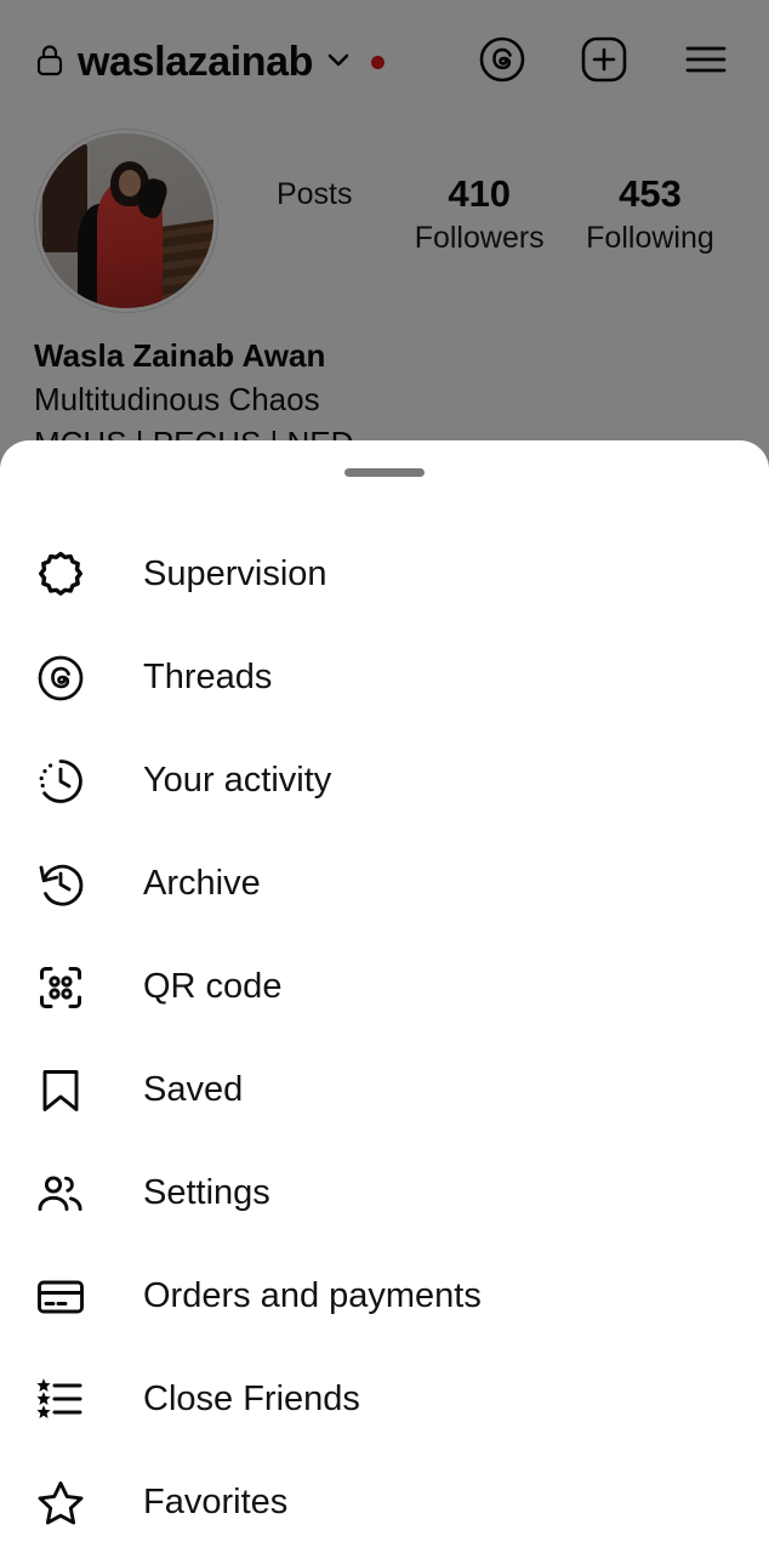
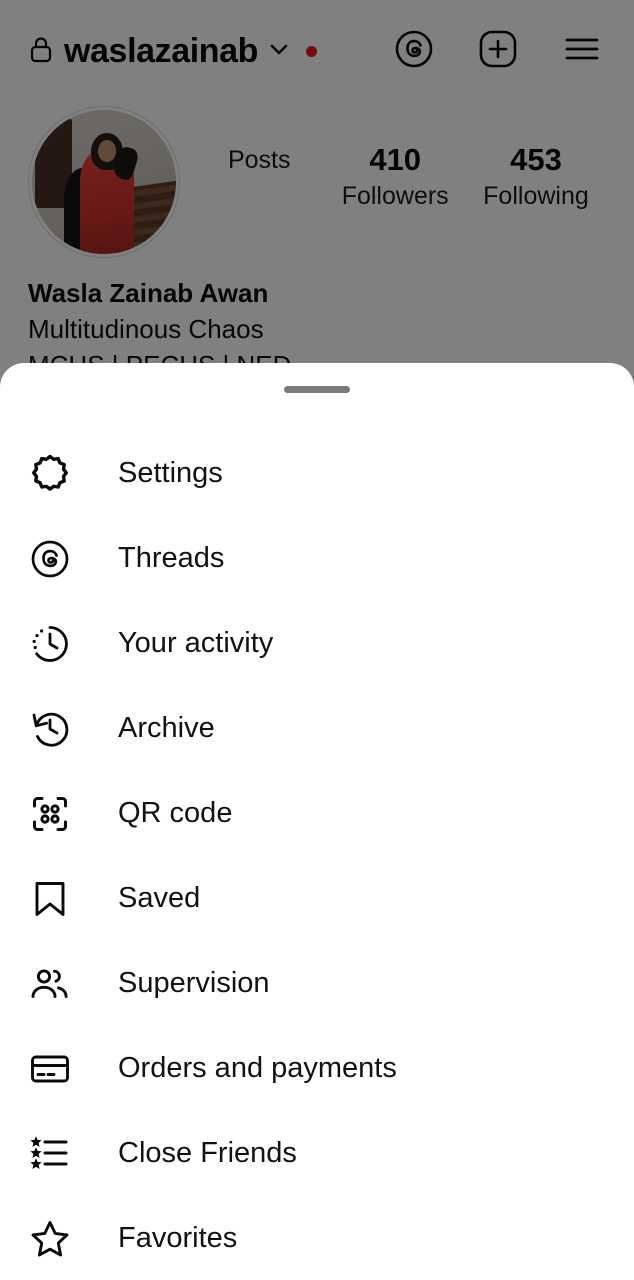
  waslazainab
  Posts
  410
  Followers
  453
  Following
  Wasla Zainab Awan
  Multitudinous Chaos
- Supervision
+ Settings
  Threads
  Your activity
  Archive
  QR code
  Saved
- Settings
+ Supervision
  Orders and payments
  Close Friends
  Favorites
